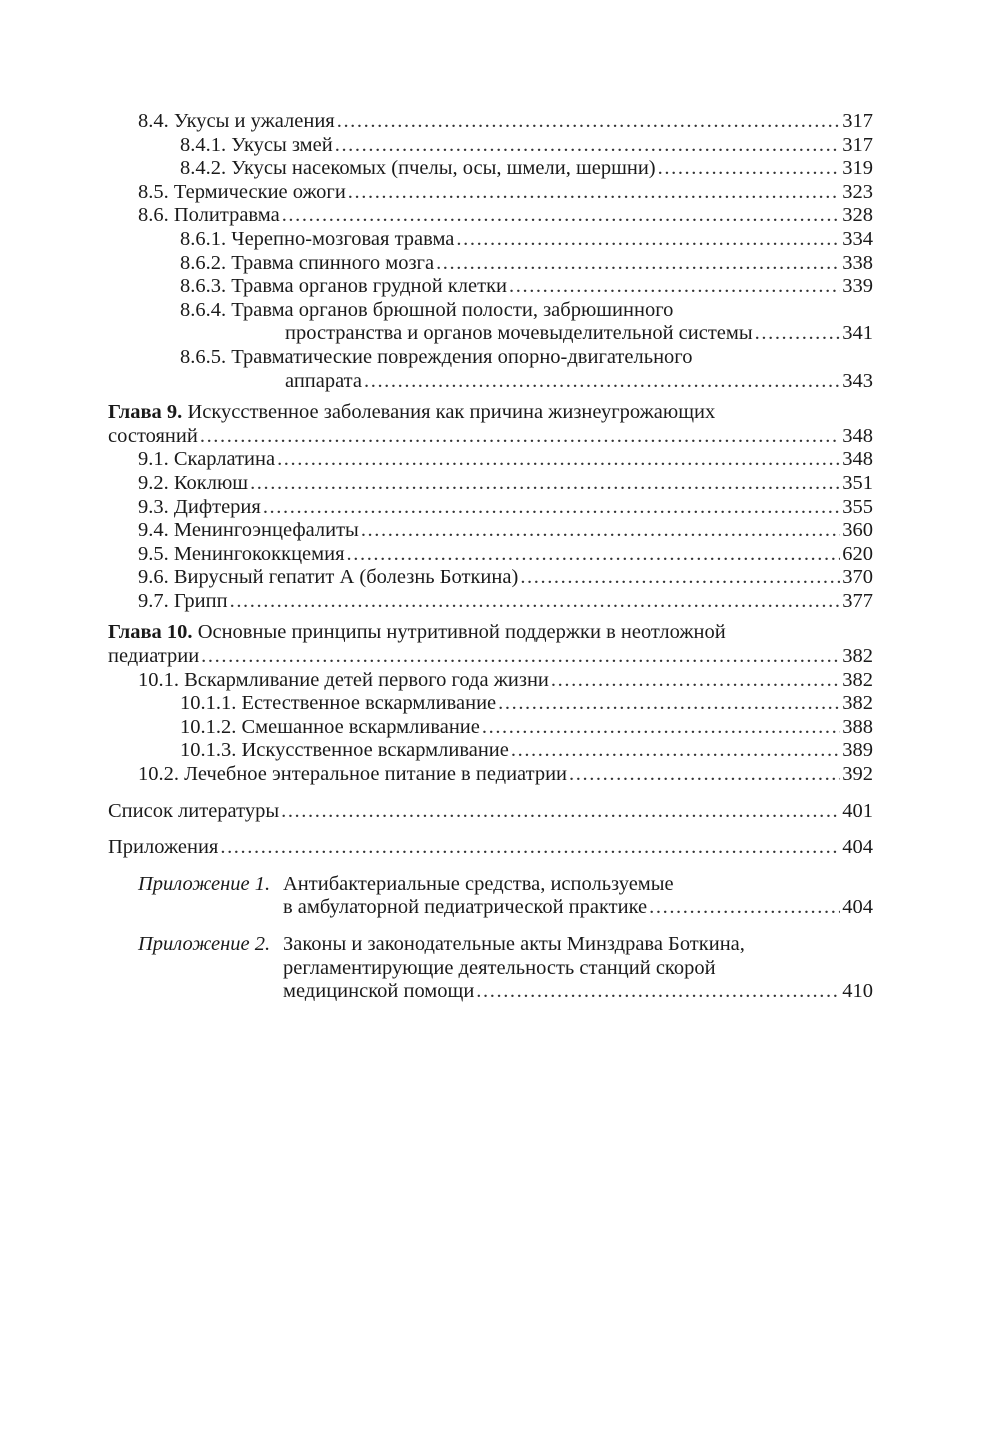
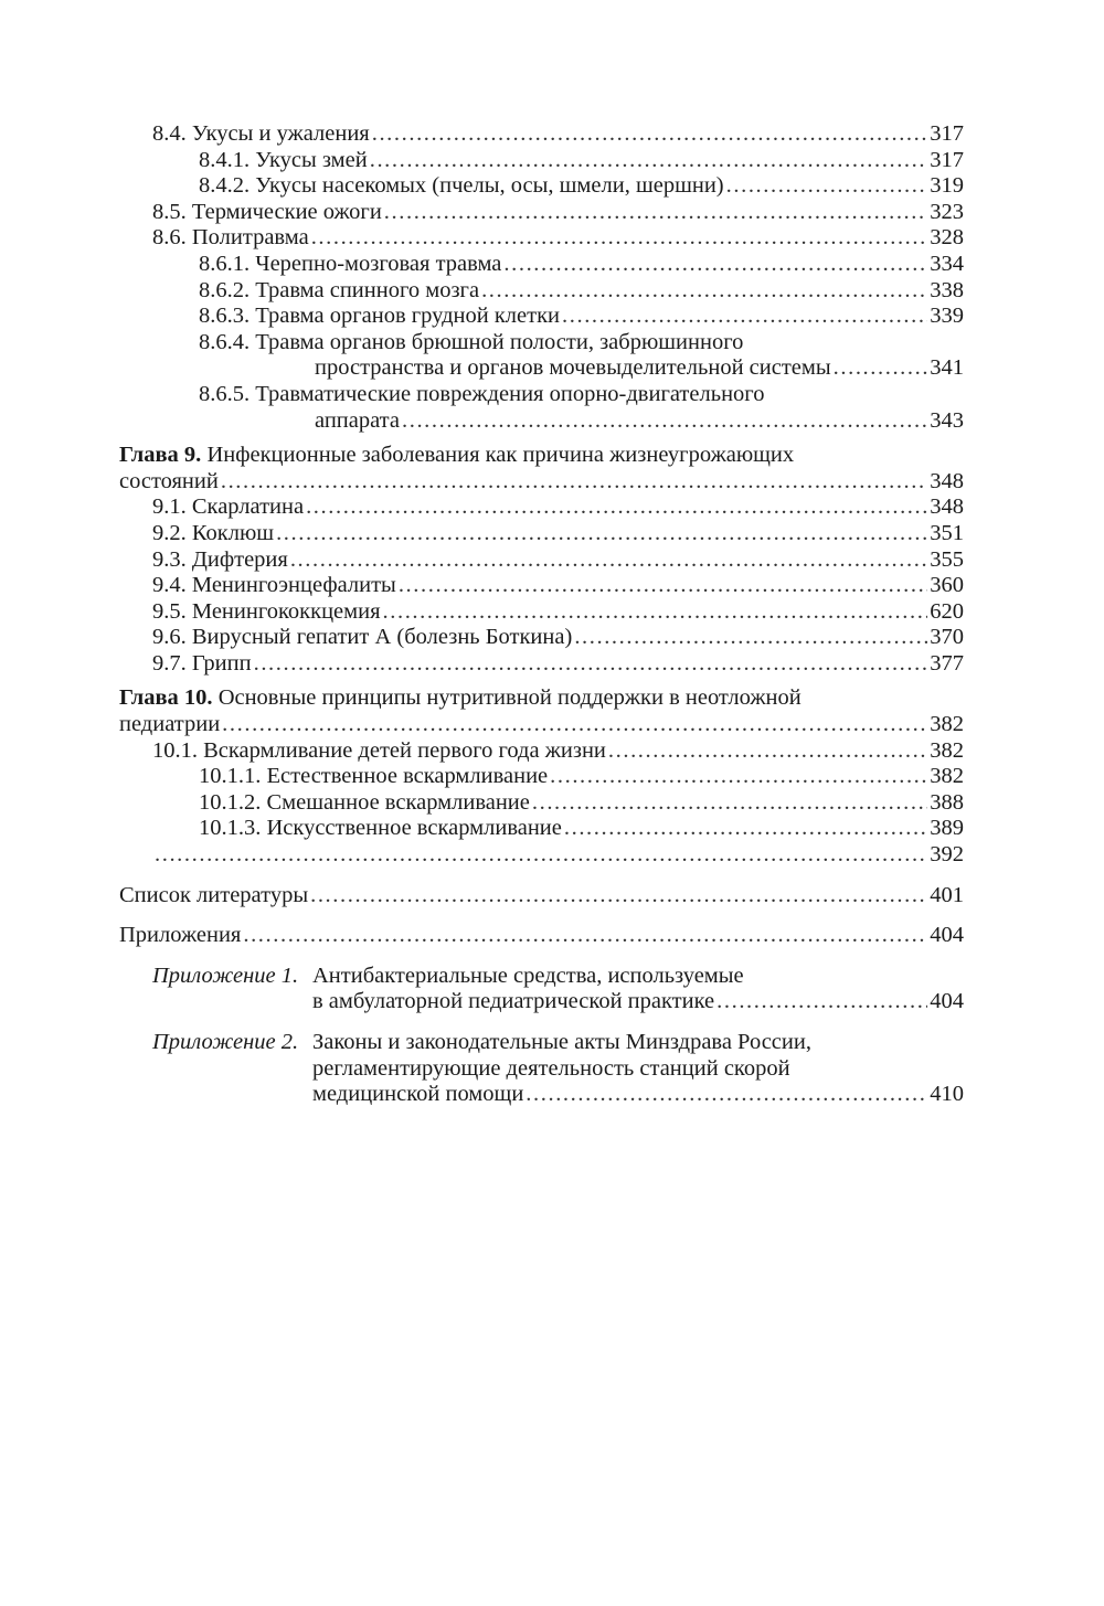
  8.4. Укусы и ужаления
  317
  8.4.1. Укусы змей
  317
  8.4.2. Укусы насекомых (пчелы, осы, шмели, шершни)
  319
  8.5. Термические ожоги
  323
  8.6. Политравма
  328
  8.6.1. Черепно-мозговая травма
  334
  8.6.2. Травма спинного мозга
  338
  8.6.3. Травма органов грудной клетки
  339
  8.6.4. Травма органов брюшной полости, забрюшинного
  пространства и органов мочевыделительной системы
  341
  8.6.5. Травматические повреждения опорно-двигательного
  аппарата
  343
- Глава 9. Искусственное заболевания как причина жизнеугрожающих
+ Глава 9. Инфекционные заболевания как причина жизнеугрожающих
  состояний
  348
  9.1. Скарлатина
  348
  9.2. Коклюш
  351
  9.3. Дифтерия
  355
  9.4. Менингоэнцефалиты
  360
  9.5. Менингококкцемия
  620
  9.6. Вирусный гепатит А (болезнь Боткина)
  370
  9.7. Грипп
  377
  Глава 10. Основные принципы нутритивной поддержки в неотложной
  педиатрии
  382
  10.1. Вскармливание детей первого года жизни
  382
  10.1.1. Естественное вскармливание
  382
  10.1.2. Смешанное вскармливание
  388
  10.1.3. Искусственное вскармливание
  389
- 10.2. Лечебное энтеральное питание в педиатрии
  392
  Список литературы
  401
  Приложения
  404
  Приложение 1.
  Антибактериальные средства, используемые
  в амбулаторной педиатрической практике
  404
  Приложение 2.
- Законы и законодательные акты Минздрава Боткина,
+ Законы и законодательные акты Минздрава России,
  регламентирующие деятельность станций скорой
  медицинской помощи
  410
